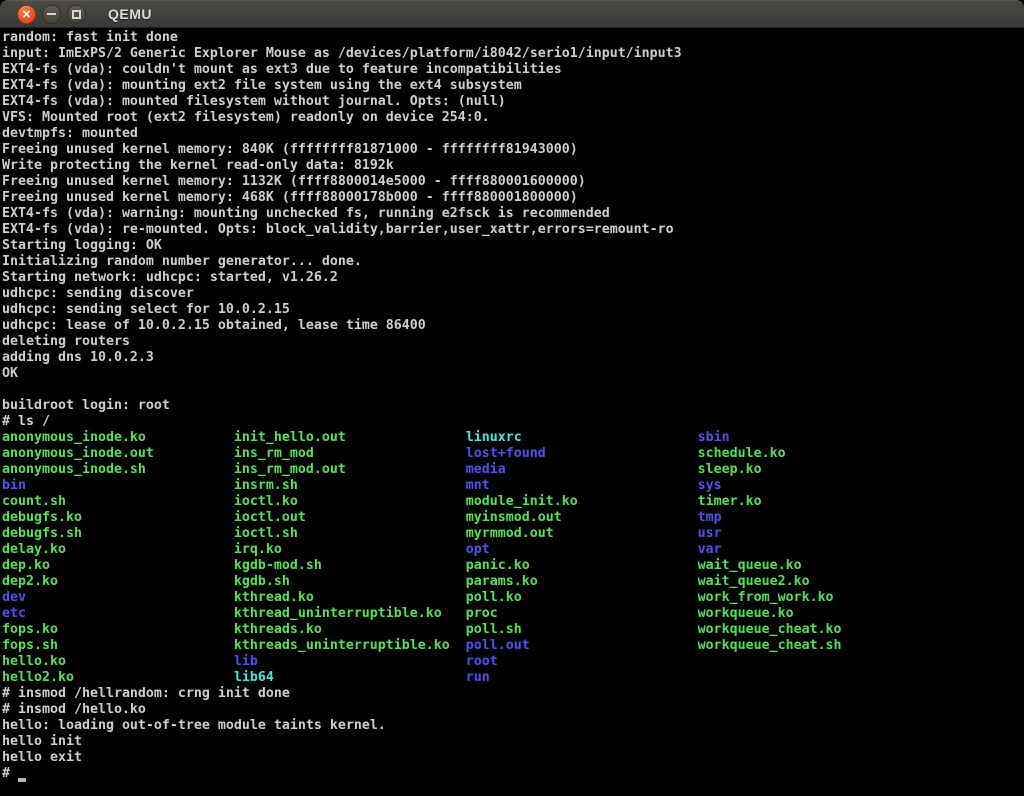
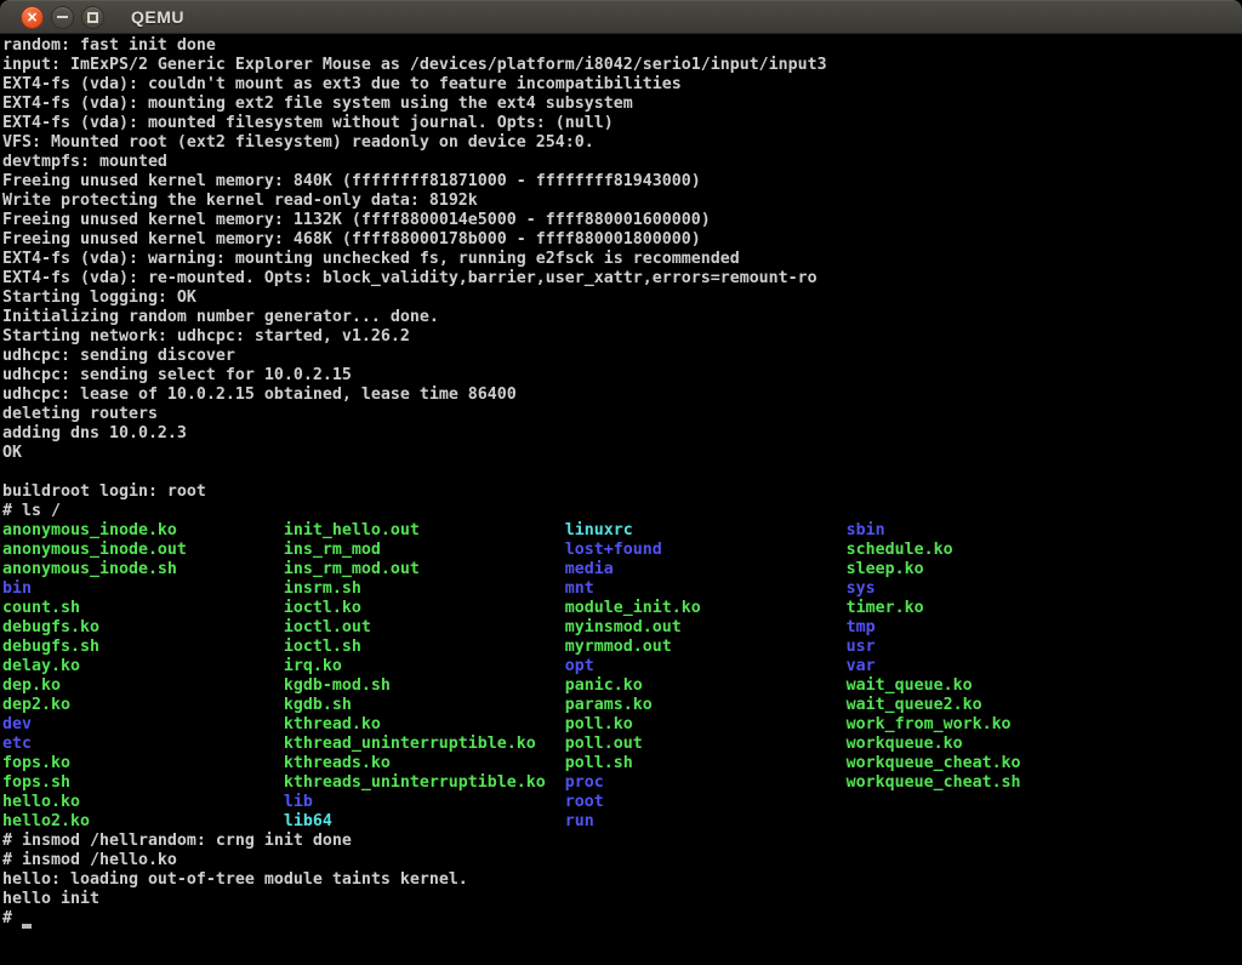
  ×
  QEMU
  random: fast init done
  input: ImExPS/2 Generic Explorer Mouse as /devices/platform/i8042/serio1/input/input3
  EXT4-fs (vda): couldn't mount as ext3 due to feature incompatibilities
  EXT4-fs (vda): mounting ext2 file system using the ext4 subsystem
  EXT4-fs (vda): mounted filesystem without journal. Opts: (null)
  VFS: Mounted root (ext2 filesystem) readonly on device 254:0.
  devtmpfs: mounted
  Freeing unused kernel memory: 840K (ffffffff81871000 - ffffffff81943000)
  Write protecting the kernel read-only data: 8192k
  Freeing unused kernel memory: 1132K (ffff8800014e5000 - ffff880001600000)
  Freeing unused kernel memory: 468K (ffff88000178b000 - ffff880001800000)
  EXT4-fs (vda): warning: mounting unchecked fs, running e2fsck is recommended
  EXT4-fs (vda): re-mounted. Opts: block_validity,barrier,user_xattr,errors=remount-ro
  Starting logging: OK
  Initializing random number generator... done.
  Starting network: udhcpc: started, v1.26.2
  udhcpc: sending discover
  udhcpc: sending select for 10.0.2.15
  udhcpc: lease of 10.0.2.15 obtained, lease time 86400
  deleting routers
  adding dns 10.0.2.3
  OK
  buildroot login: root
  # ls /
  anonymous_inode.ko init_hello.out linuxrc sbin
  anonymous_inode.out ins_rm_mod lost+found schedule.ko
  anonymous_inode.sh ins_rm_mod.out media sleep.ko
  bin insrm.sh mnt sys
  count.sh ioctl.ko module_init.ko timer.ko
  debugfs.ko ioctl.out myinsmod.out tmp
  debugfs.sh ioctl.sh myrmmod.out usr
  delay.ko irq.ko opt var
  dep.ko kgdb-mod.sh panic.ko wait_queue.ko
  dep2.ko kgdb.sh params.ko wait_queue2.ko
  dev kthread.ko poll.ko work_from_work.ko
- etc kthread_uninterruptible.ko proc workqueue.ko
+ etc kthread_uninterruptible.ko poll.out workqueue.ko
  fops.ko kthreads.ko poll.sh workqueue_cheat.ko
- fops.sh kthreads_uninterruptible.ko poll.out workqueue_cheat.sh
+ fops.sh kthreads_uninterruptible.ko proc workqueue_cheat.sh
  hello.ko lib root
  hello2.ko lib64 run
  # insmod /hellrandom: crng init done
  # insmod /hello.ko
  hello: loading out-of-tree module taints kernel.
  hello init
- hello exit
  #
